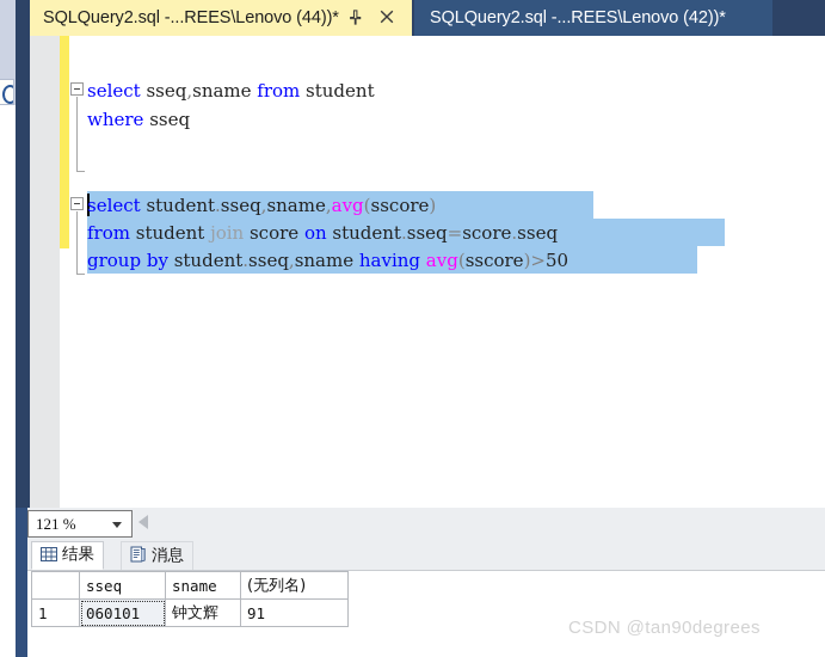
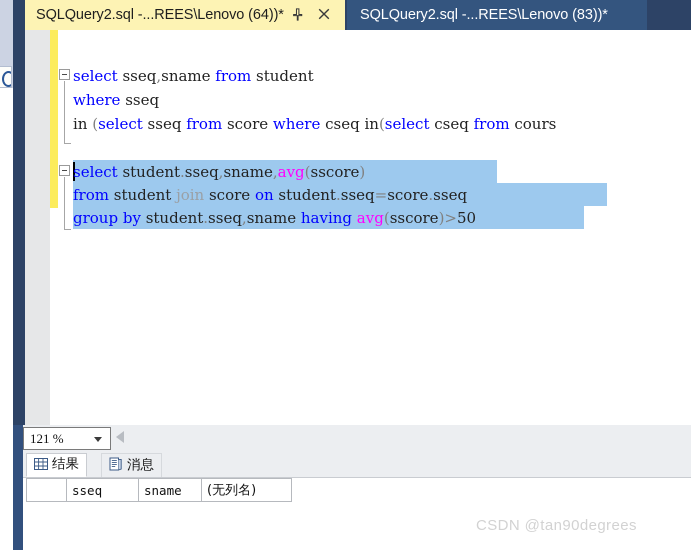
- SQLQuery2.sql -...REES\Lenovo (44))*
+ SQLQuery2.sql -...REES\Lenovo (64))*
- SQLQuery2.sql -...REES\Lenovo (42))*
+ SQLQuery2.sql -...REES\Lenovo (83))*
  select sseq,sname from student
  where sseq
+ in (select sseq from score where cseq in(select cseq from cours
  select student.sseq,sname,avg(sscore)
  from student join score on student.sseq=score.sseq
  group by student.sseq,sname having avg(sscore)>50
  121 %
  结果
  消息
  sseq
  sname
  (无列名)
- 1
- 060101
- 钟文辉
- 91
  CSDN @tan90degrees
